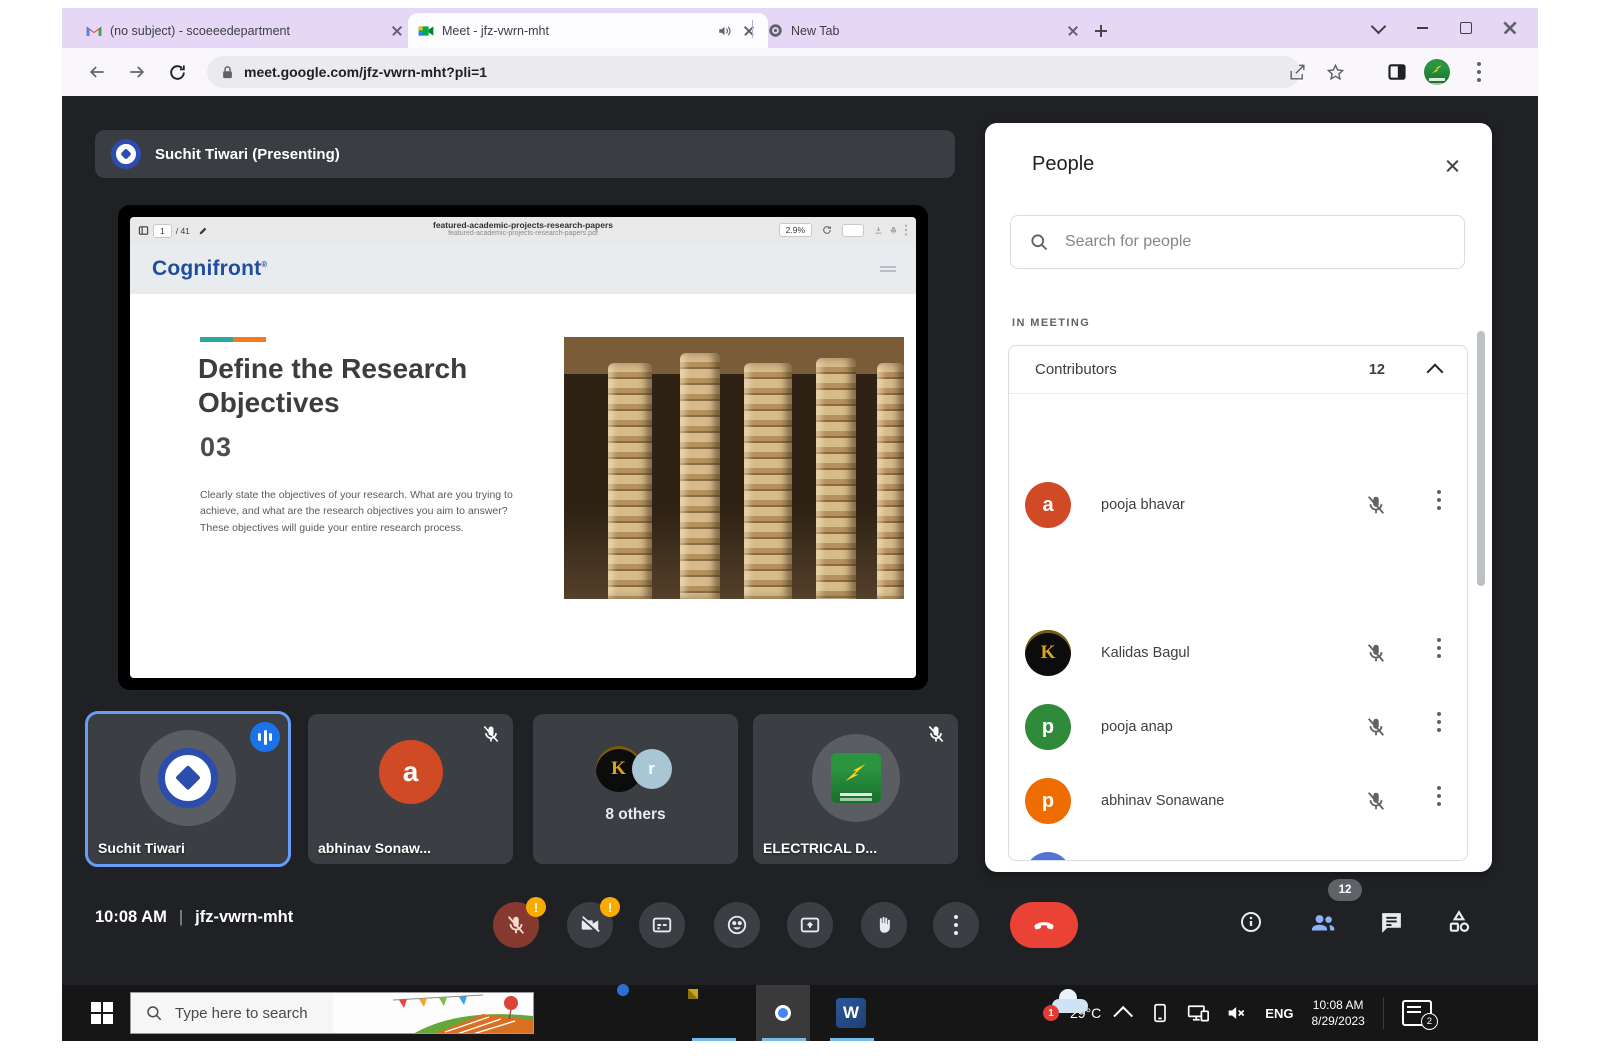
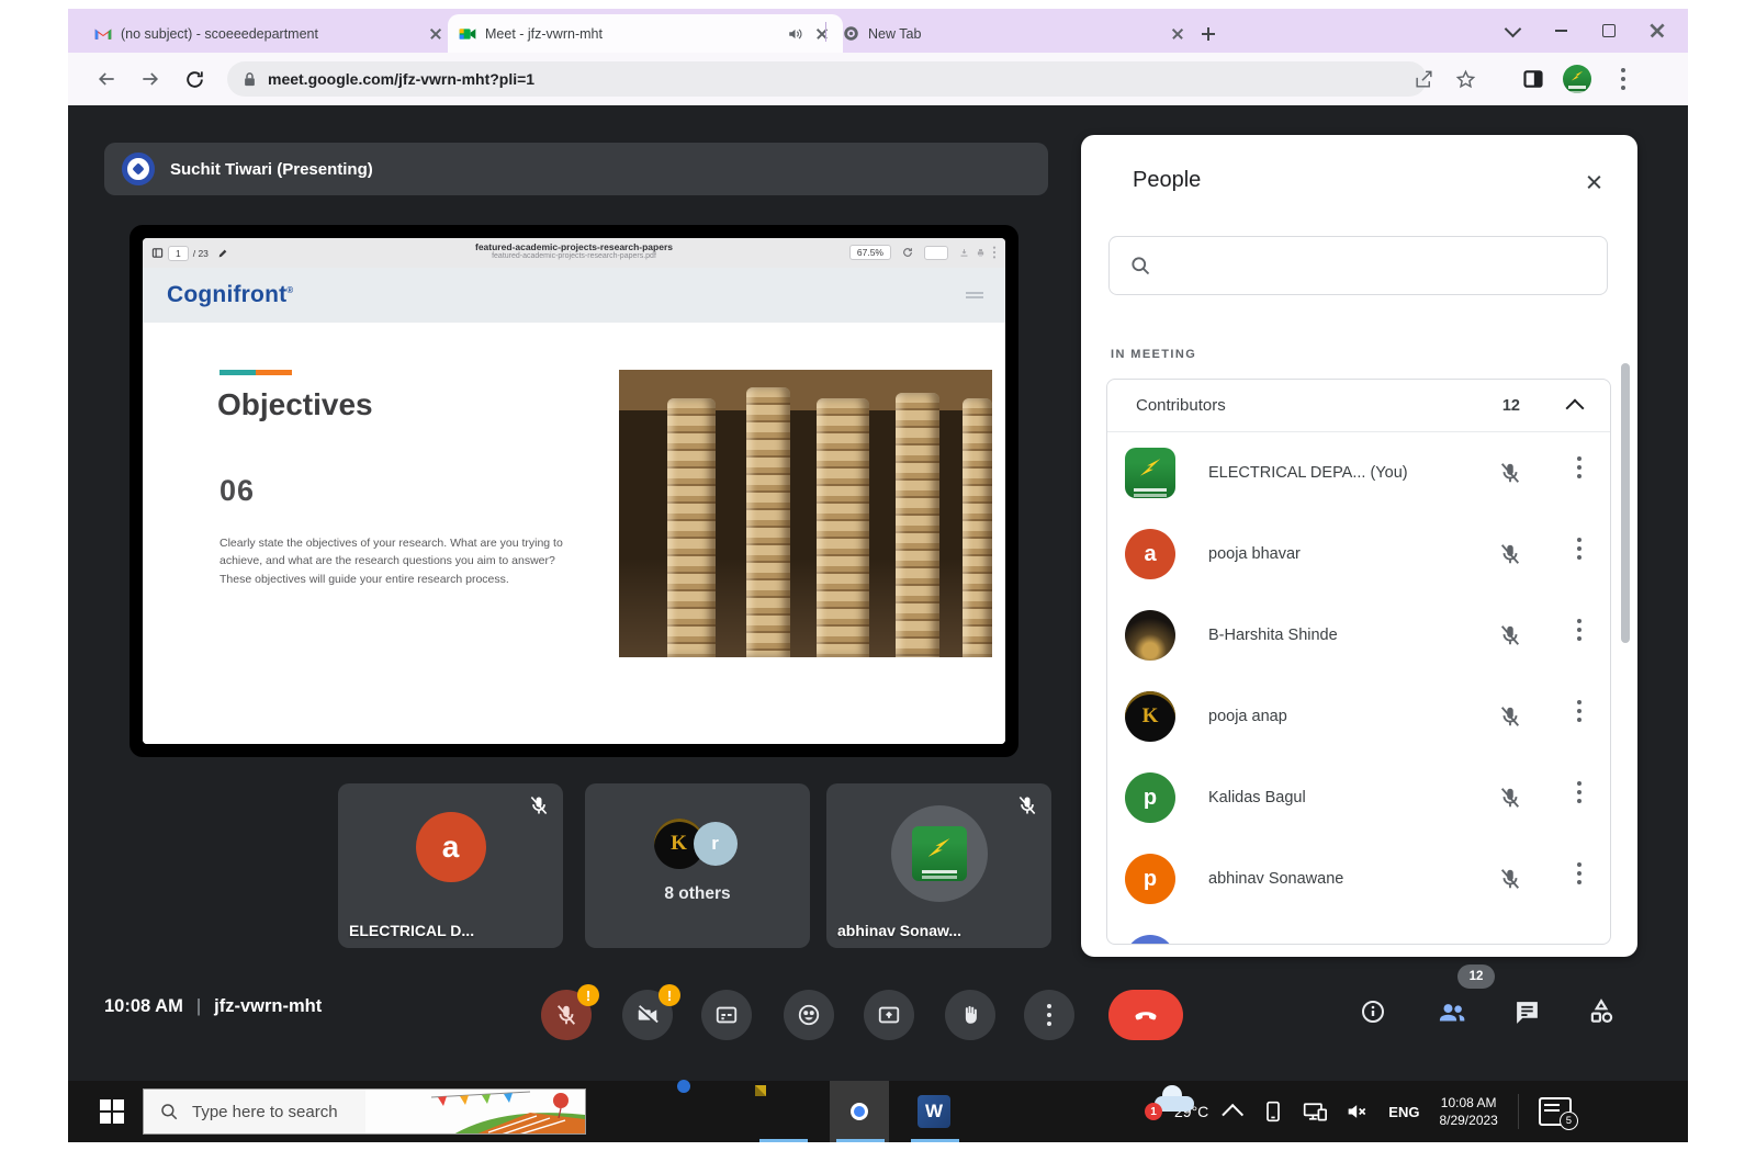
  (no subject) - scoeeedepartment
  Meet - jfz-vwrn-mht
  New Tab
  meet.google.com/jfz-vwrn-mht?pli=1
  Suchit Tiwari (Presenting)
  1
- / 41
+ / 23
  featured-academic-projects-research-papers
- 2.9%
+ 67.5%
  Cognifront®
- Define the Research
  Objectives
- 03
+ 06
- Clearly state the objectives of your research. What are you trying to achieve, and what are the research objectives you aim to answer? These objectives will guide your entire research process.
+ Clearly state the objectives of your research. What are you trying to achieve, and what are the research questions you aim to answer? These objectives will guide your entire research process.
- Suchit Tiwari
  a
- abhinav Sonaw...
+ ELECTRICAL D...
  K
  r
  8 others
- ELECTRICAL D...
+ abhinav Sonaw...
  10:08 AM
  |
  jfz-vwrn-mht
  !
  !
  12
  People
- Search for people
  IN MEETING
  Contributors
  12
+ ELECTRICAL DEPA... (You)
  a
  pooja bhavar
+ B-Harshita Shinde
  K
- Kalidas Bagul
+ pooja anap
  p
- pooja anap
+ Kalidas Bagul
  p
  abhinav Sonawane
  Type here to search
  W
  1
  29°C
  ENG
  10:08 AM
  8/29/2023
- 2
+ 5
